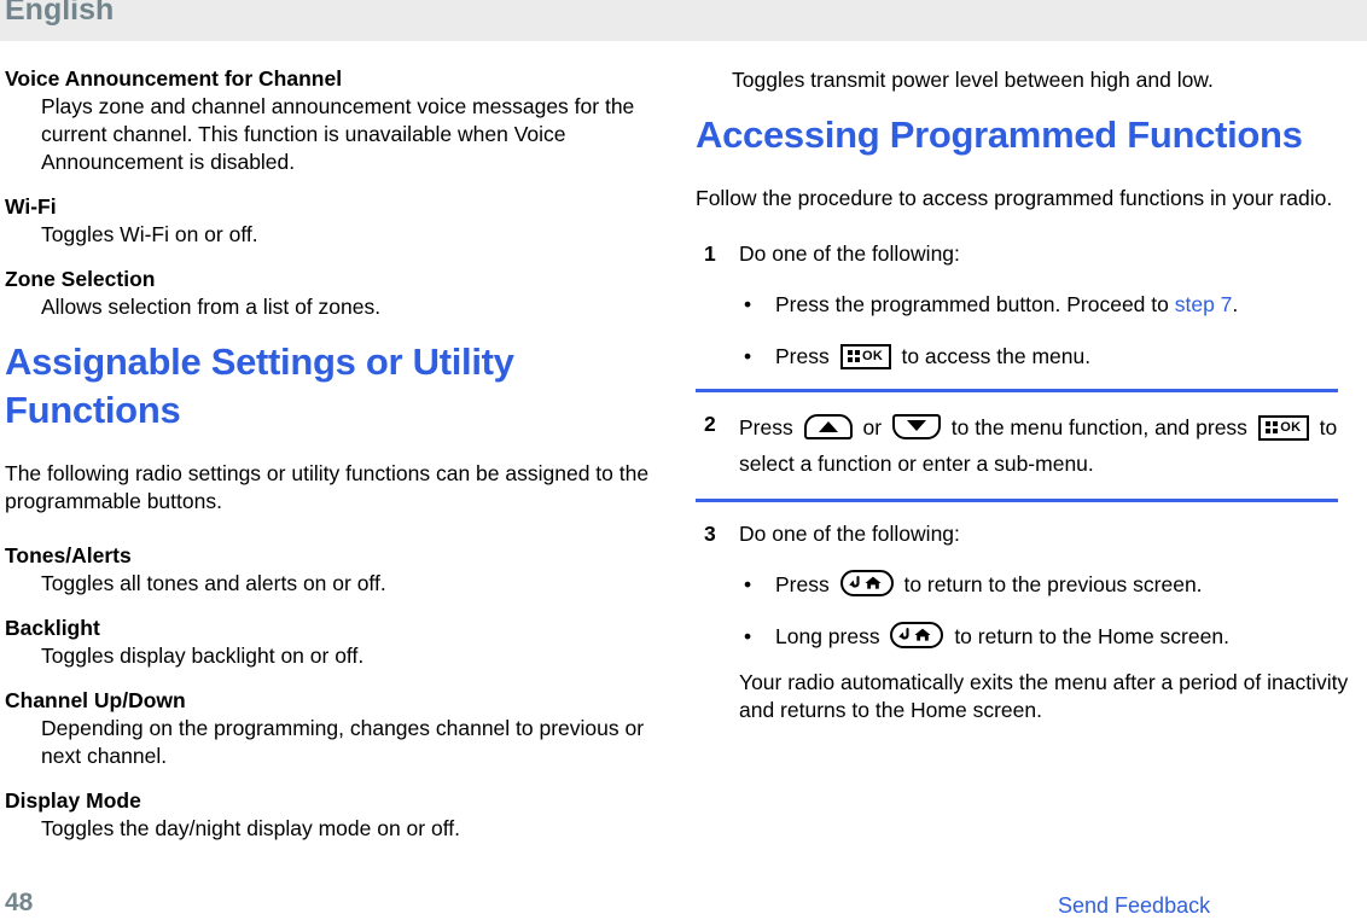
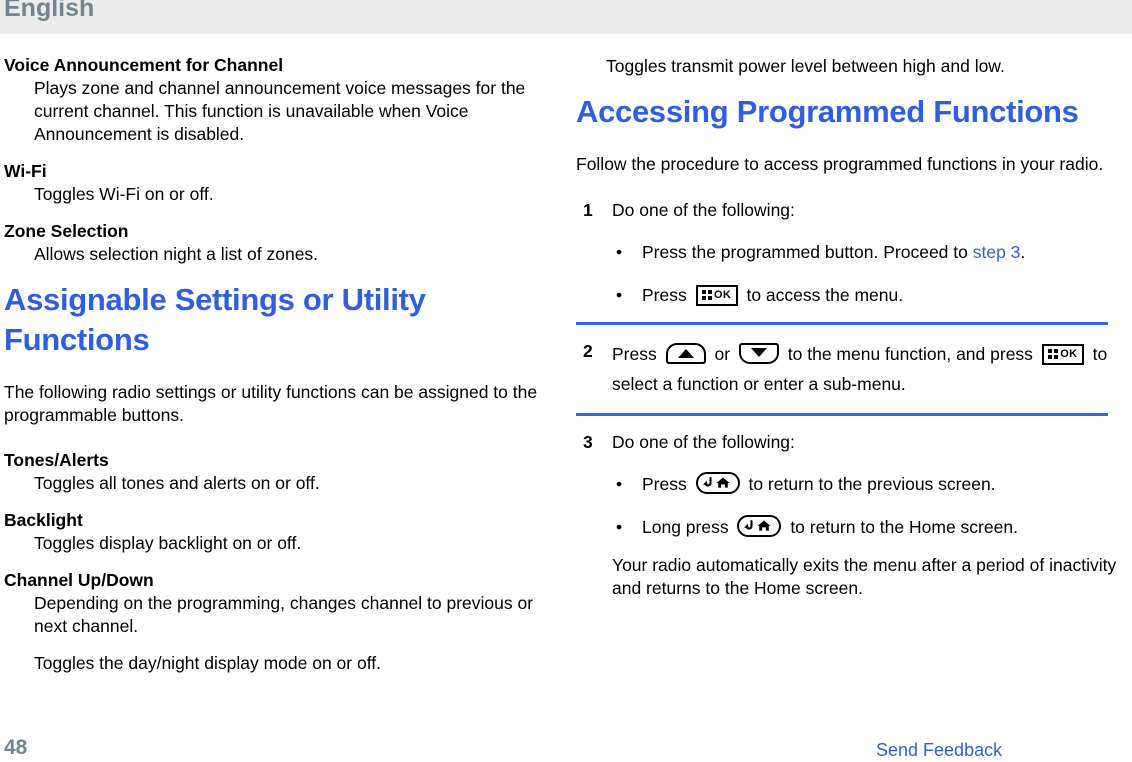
  English
  Voice Announcement for Channel
  Plays zone and channel announcement voice messages for the current channel. This function is unavailable when Voice Announcement is disabled.
  Wi-Fi
  Toggles Wi-Fi on or off.
  Zone Selection
- Allows selection from a list of zones.
+ Allows selection night a list of zones.
  Assignable Settings or Utility Functions
  The following radio settings or utility functions can be assigned to the programmable buttons.
  Tones/Alerts
  Toggles all tones and alerts on or off.
  Backlight
  Toggles display backlight on or off.
  Channel Up/Down
  Depending on the programming, changes channel to previous or next channel.
- Display Mode
  Toggles the day/night display mode on or off.
  Toggles transmit power level between high and low.
  Accessing Programmed Functions
  Follow the procedure to access programmed functions in your radio.
  1
  Do one of the following:
  •
- Press the programmed button. Proceed to step 7.
+ Press the programmed button. Proceed to step 3.
  •
  Press OK to access the menu.
  2
  Press or to the menu function, and press OK to select a function or enter a sub-menu.
  3
  Do one of the following:
  •
  Press to return to the previous screen.
  •
  Long press to return to the Home screen.
  Your radio automatically exits the menu after a period of inactivity and returns to the Home screen.
  48
  Send Feedback
